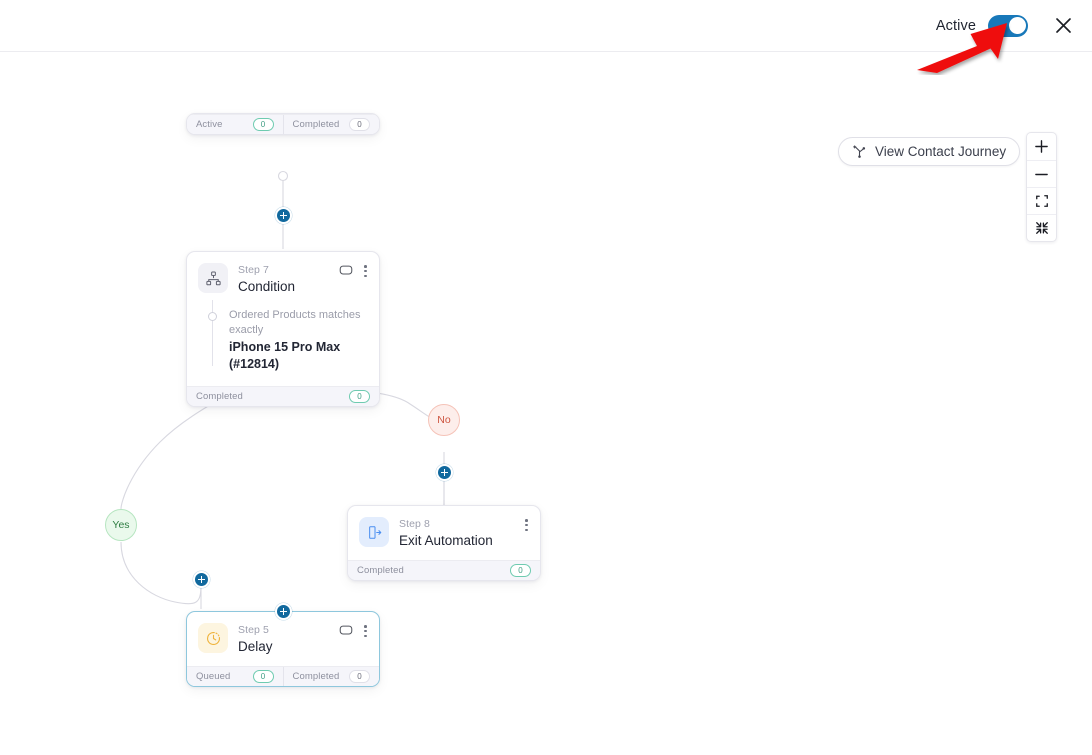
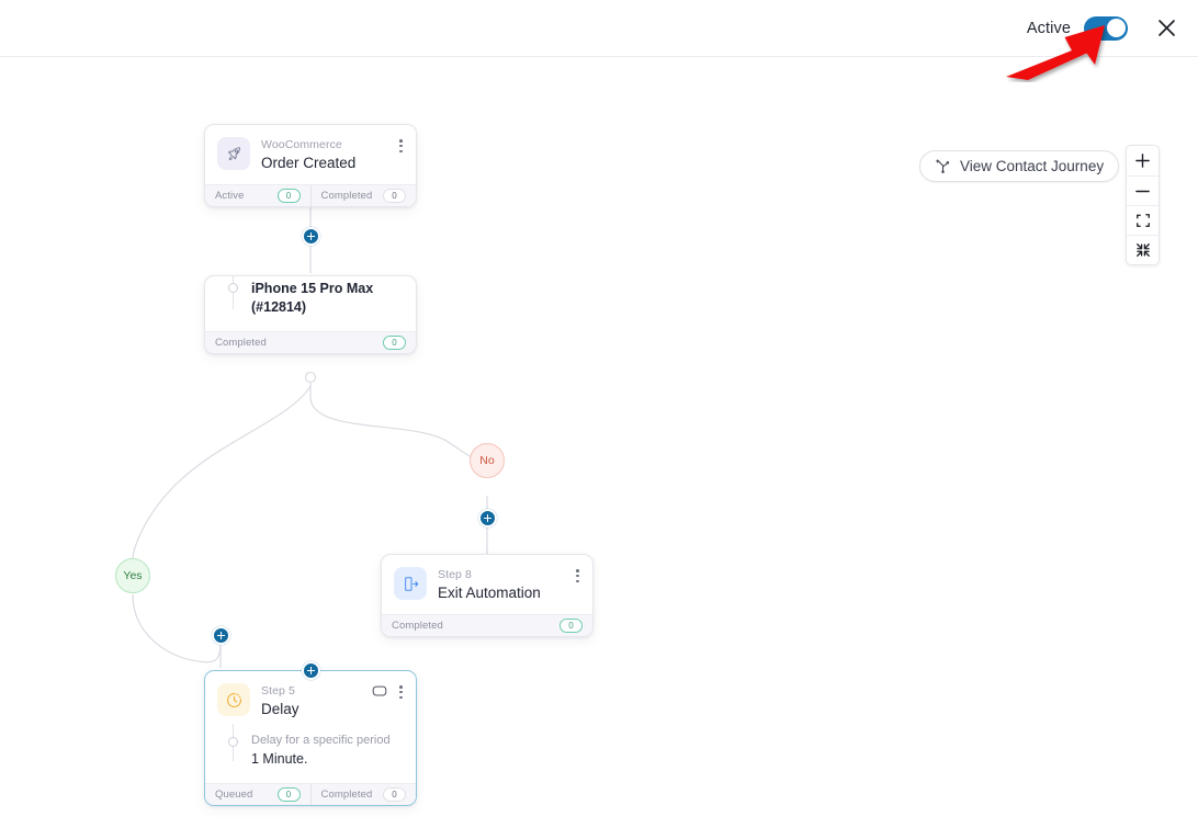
  Active
+ WooCommerce
+ Order Created
  Active
  0
  Completed
  0
- Step 7
- Condition
- Ordered Products matches exactly
  iPhone 15 Pro Max (#12814)
  Completed
  0
  Step 8
  Exit Automation
  Completed
  0
  Step 5
  Delay
+ Delay for a specific period
+ 1 Minute.
  Queued
  0
  Completed
  0
  Yes
  No
  View Contact Journey
